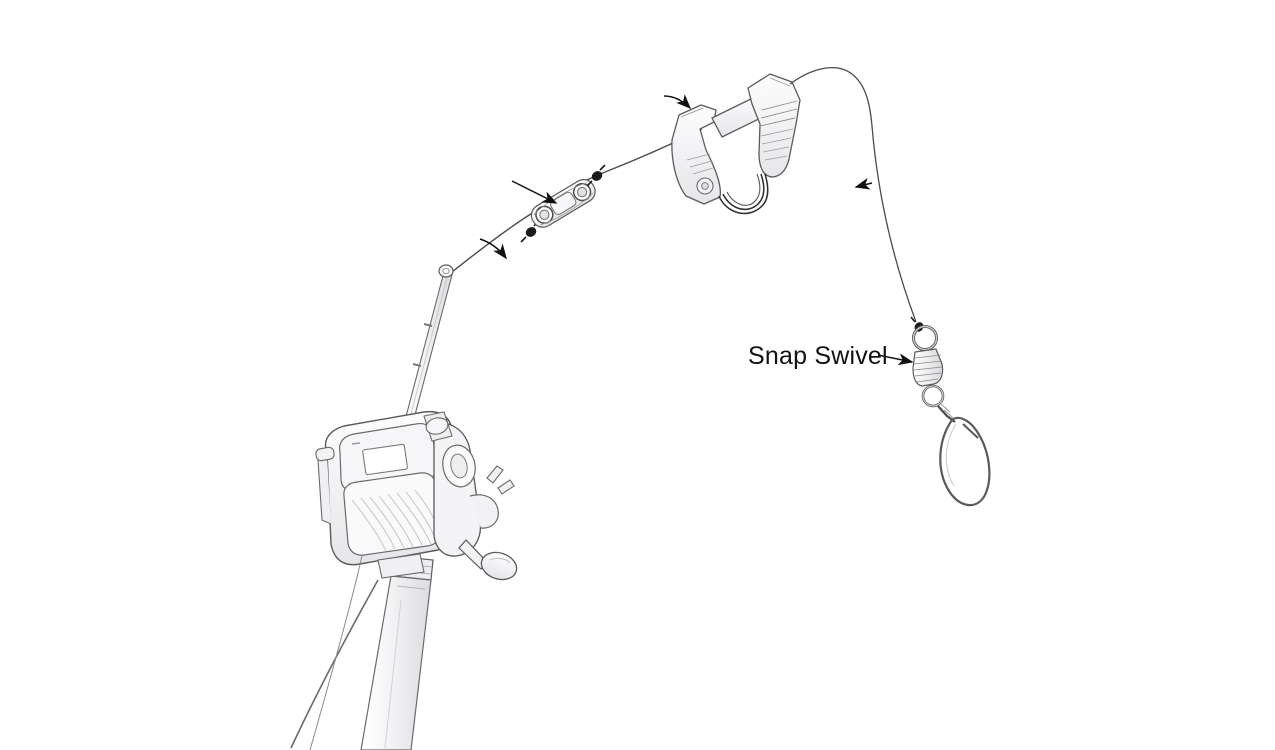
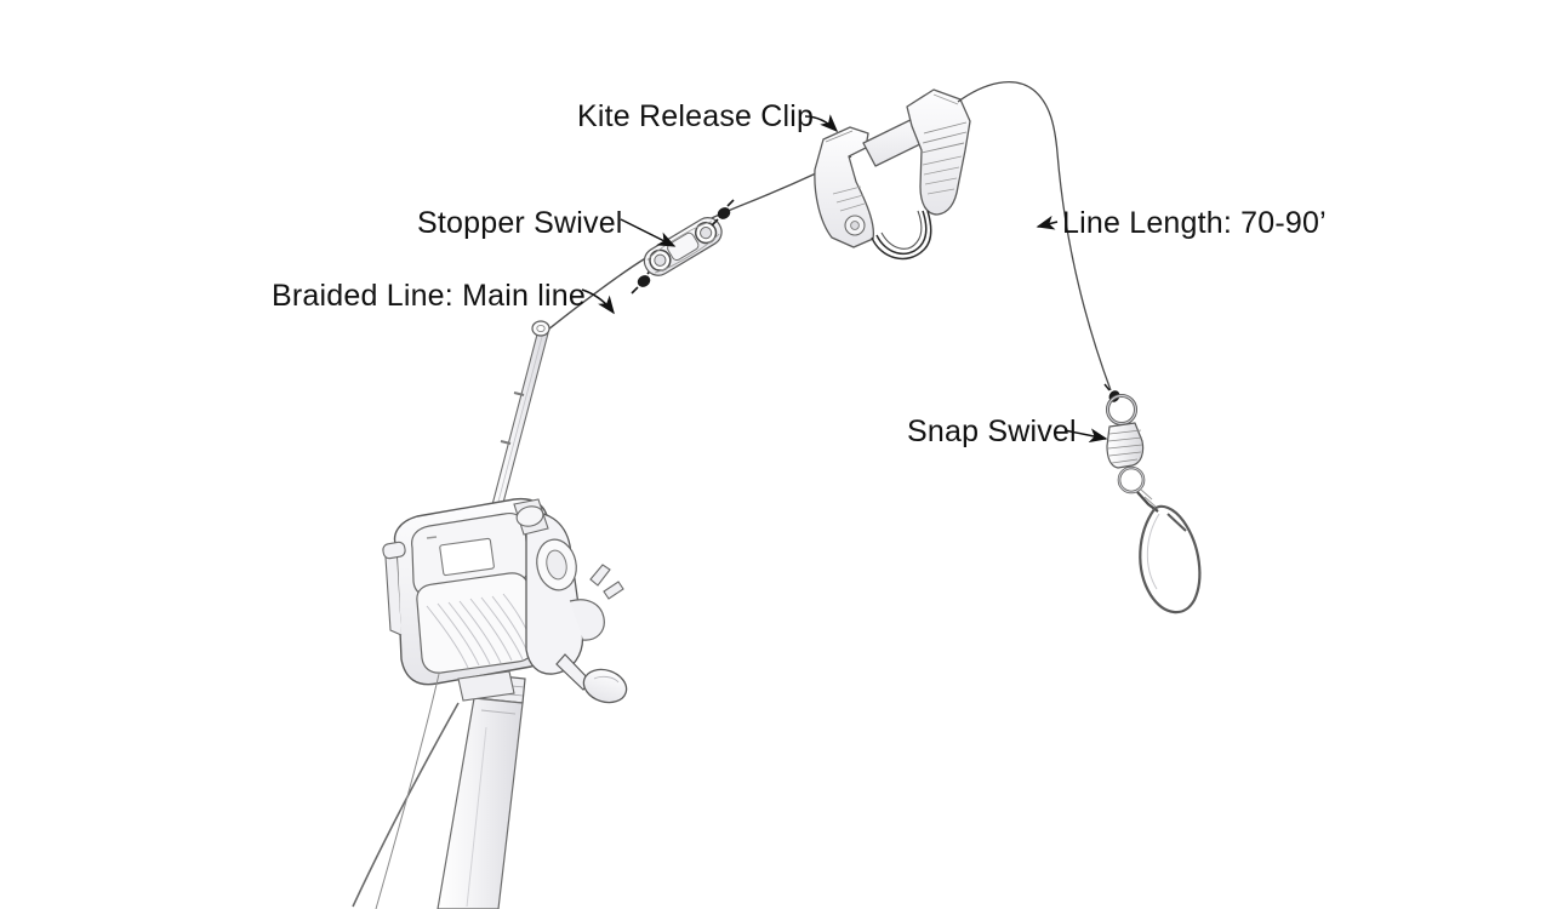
+ Kite Release Clip
+ Stopper Swivel
+ Braided Line: Main line
+ Line Length: 70-90’
  Snap Swivel
